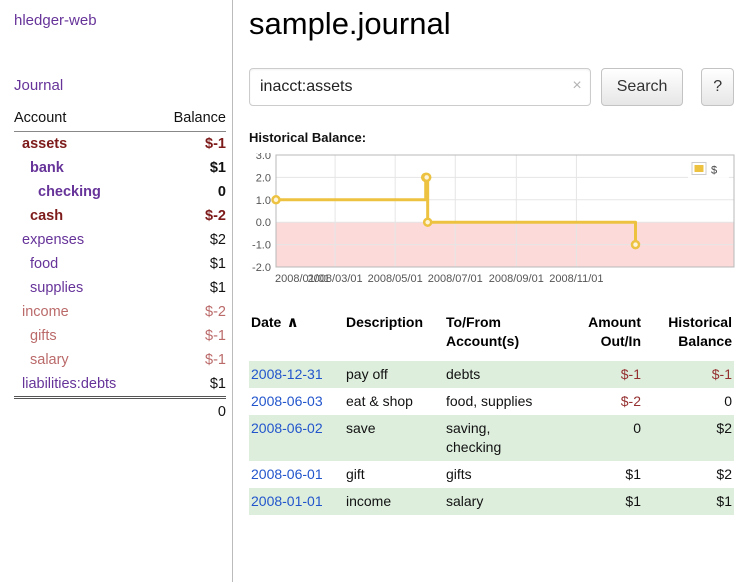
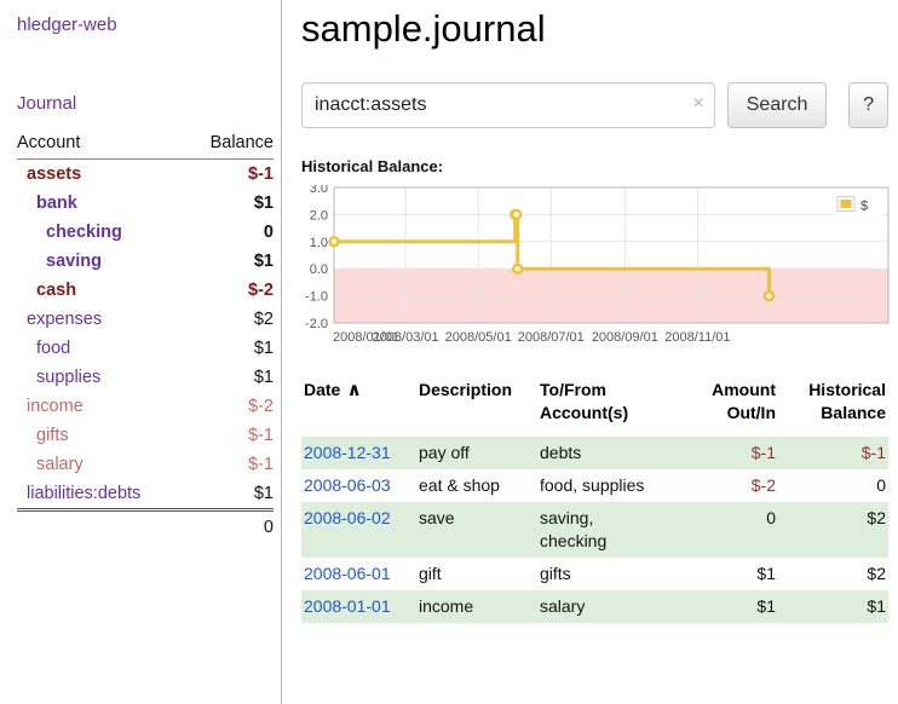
  hledger-web
  Journal
  Account	Balance
  assets	$-1
  bank	$1
  checking	0
+ saving	$1
  cash	$-2
  expenses	$2
  food	$1
  supplies	$1
  income	$-2
  gifts	$-1
  salary	$-1
  liabilities:debts	$1
  	0
  sample.journal
  inacct:assets
  ×
  Search
  ?
  Historical Balance:
  3.0
  2.0
  1.0
  0.0
  -1.0
  -2.0
  2008/01/01
  2008/03/01
  2008/05/01
  2008/07/01
  2008/09/01
  2008/11/01
  $
  Date ∧	Description	To/FromAccount(s)	AmountOut/In	HistoricalBalance
  2008-12-31	pay off	debts	$-1	$-1
  2008-06-03	eat & shop	food, supplies	$-2	0
  2008-06-02	save	saving,checking	0	$2
  2008-06-01	gift	gifts	$1	$2
  2008-01-01	income	salary	$1	$1
